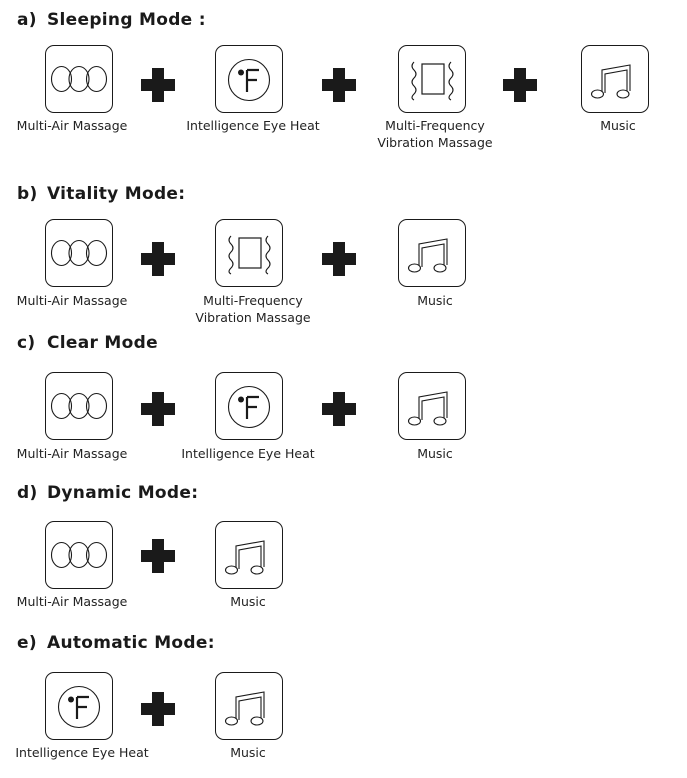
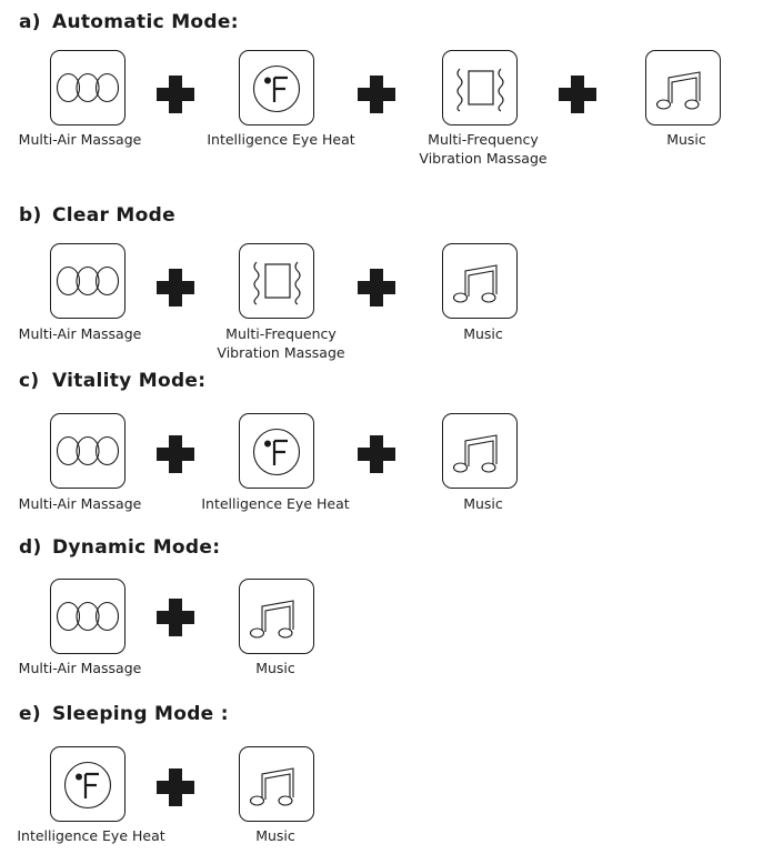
- a) Sleeping Mode :
+ a) Automatic Mode:
  Multi-Air Massage
  Intelligence Eye Heat
  Multi-Frequency
  Vibration Massage
  Music
- b) Vitality Mode:
+ b) Clear Mode
  Multi-Air Massage
  Multi-Frequency
  Vibration Massage
  Music
- c) Clear Mode
+ c) Vitality Mode:
  Multi-Air Massage
  Intelligence Eye Heat
  Music
  d) Dynamic Mode:
  Multi-Air Massage
  Music
- e) Automatic Mode:
+ e) Sleeping Mode :
  Intelligence Eye Heat
  Music
